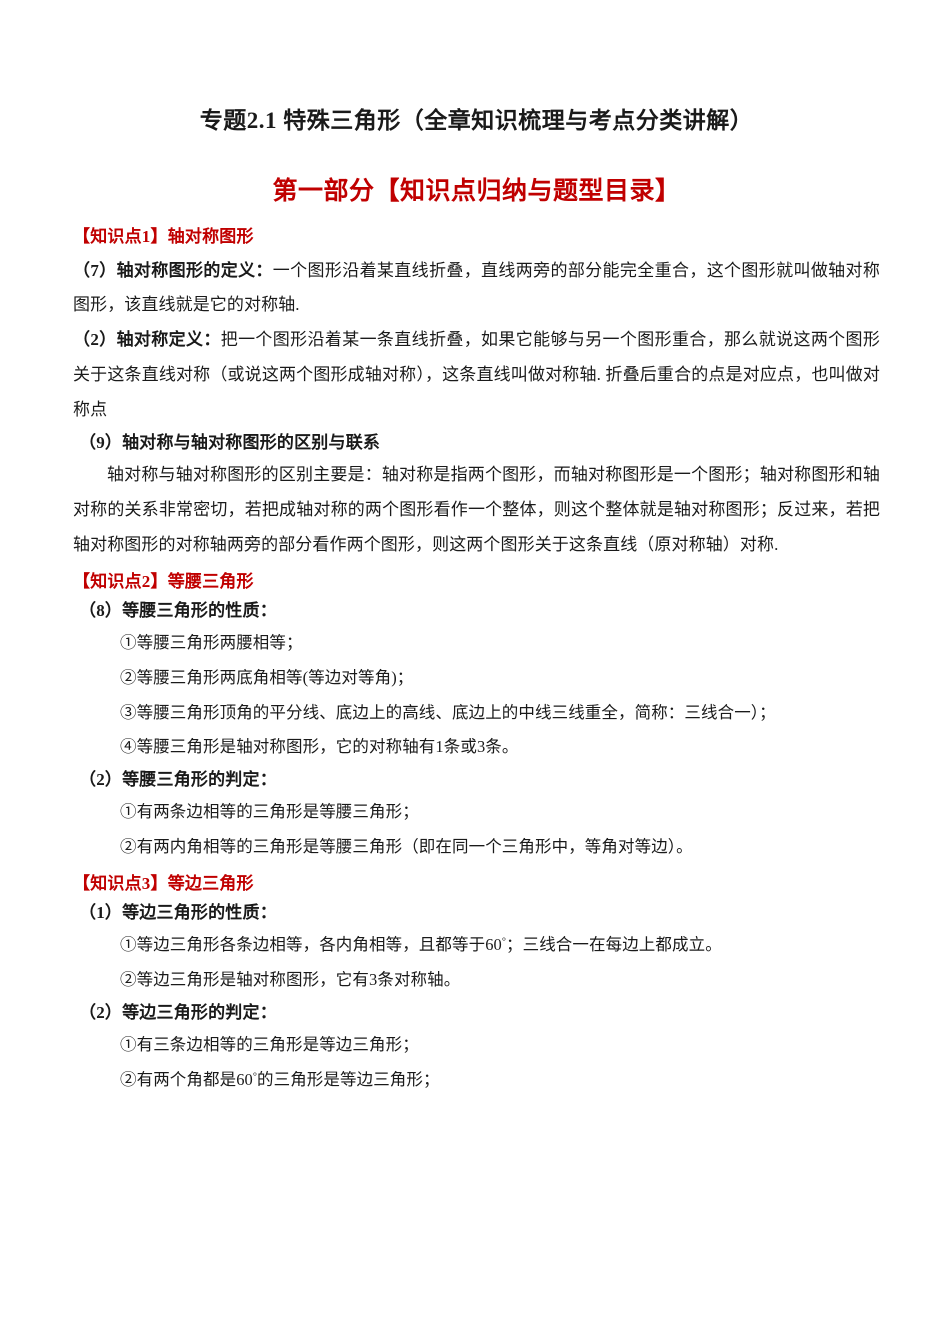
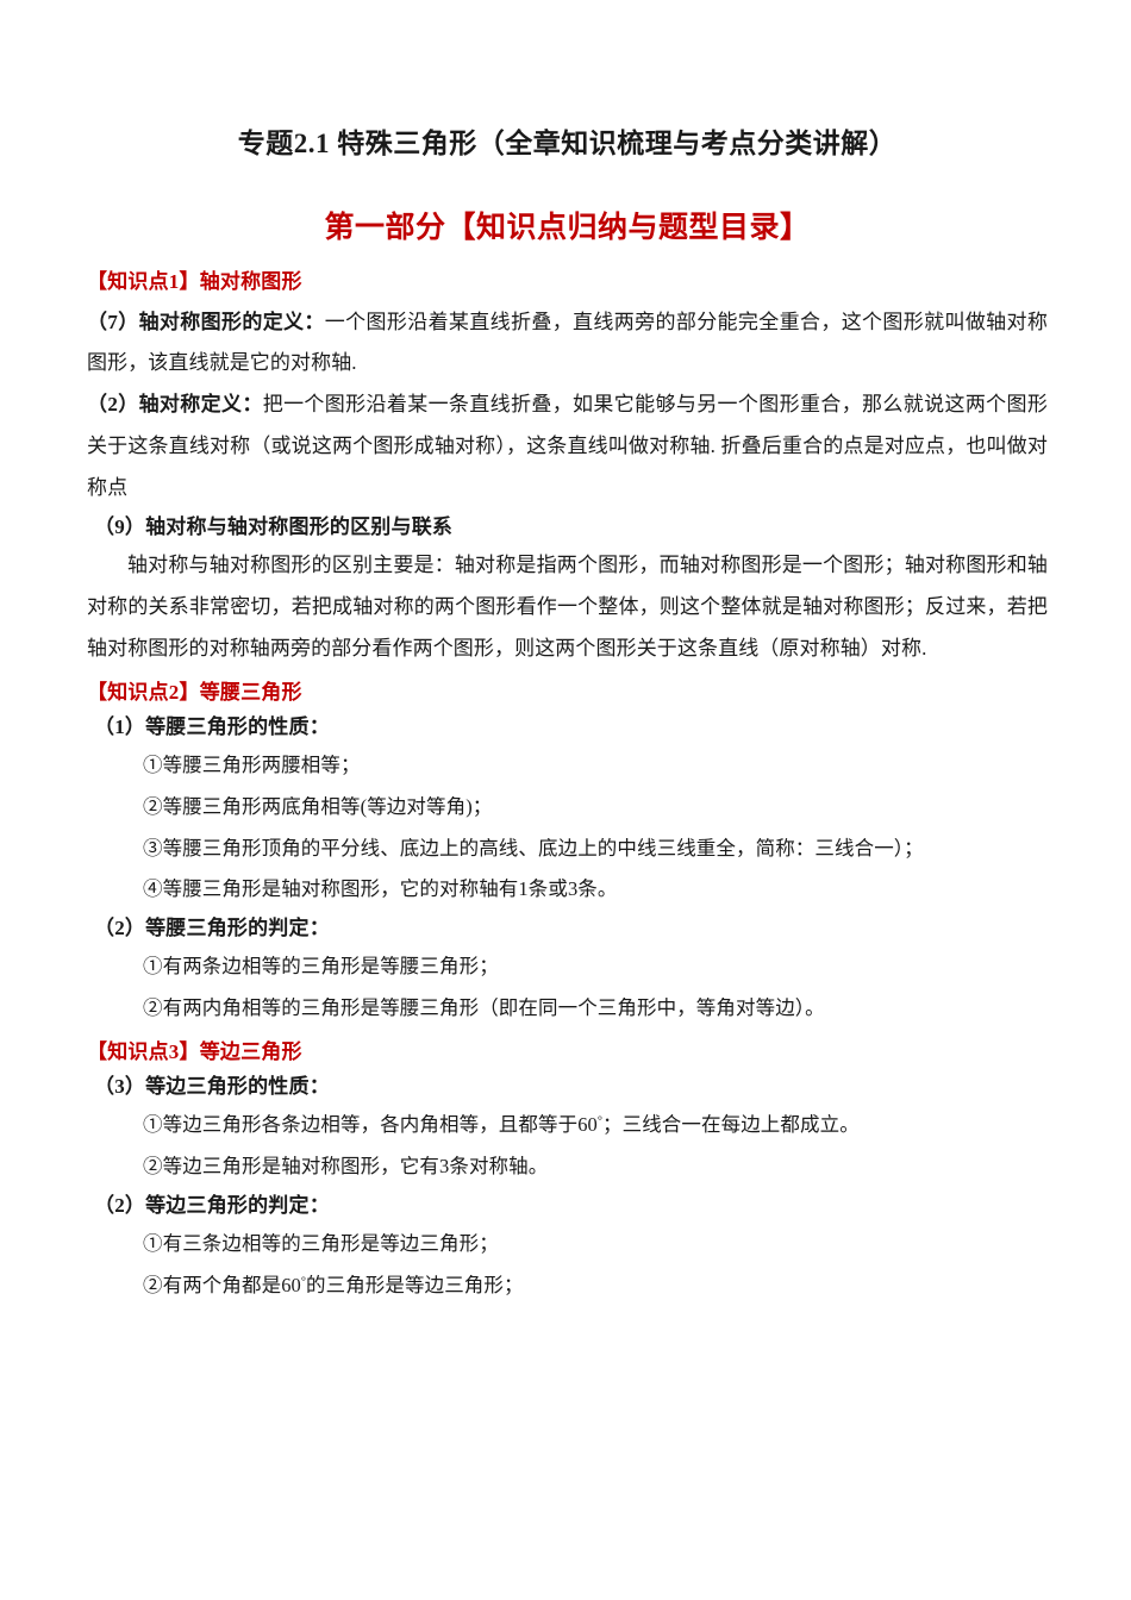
  专题2.1 特殊三角形（全章知识梳理与考点分类讲解）
  第一部分【知识点归纳与题型目录】
  【知识点1】轴对称图形
  （7）轴对称图形的定义：一个图形沿着某直线折叠，直线两旁的部分能完全重合，这个图形就叫做轴对称图形，该直线就是它的对称轴.
  （2）轴对称定义：把一个图形沿着某一条直线折叠，如果它能够与另一个图形重合，那么就说这两个图形关于这条直线对称（或说这两个图形成轴对称），这条直线叫做对称轴. 折叠后重合的点是对应点，也叫做对称点
  （9）轴对称与轴对称图形的区别与联系
  轴对称与轴对称图形的区别主要是：轴对称是指两个图形，而轴对称图形是一个图形；轴对称图形和轴对称的关系非常密切，若把成轴对称的两个图形看作一个整体，则这个整体就是轴对称图形；反过来，若把轴对称图形的对称轴两旁的部分看作两个图形，则这两个图形关于这条直线（原对称轴）对称.
  【知识点2】等腰三角形
- （8）等腰三角形的性质：
+ （1）等腰三角形的性质：
  ①等腰三角形两腰相等；
  ②等腰三角形两底角相等(等边对等角)；
  ③等腰三角形顶角的平分线、底边上的高线、底边上的中线三线重全，简称：三线合一）；
  ④等腰三角形是轴对称图形，它的对称轴有1条或3条。
  （2）等腰三角形的判定：
  ①有两条边相等的三角形是等腰三角形；
  ②有两内角相等的三角形是等腰三角形（即在同一个三角形中，等角对等边）。
  【知识点3】等边三角形
- （1）等边三角形的性质：
+ （3）等边三角形的性质：
  ①等边三角形各条边相等，各内角相等，且都等于60°；三线合一在每边上都成立。
  ②等边三角形是轴对称图形，它有3条对称轴。
  （2）等边三角形的判定：
  ①有三条边相等的三角形是等边三角形；
  ②有两个角都是60°的三角形是等边三角形；
